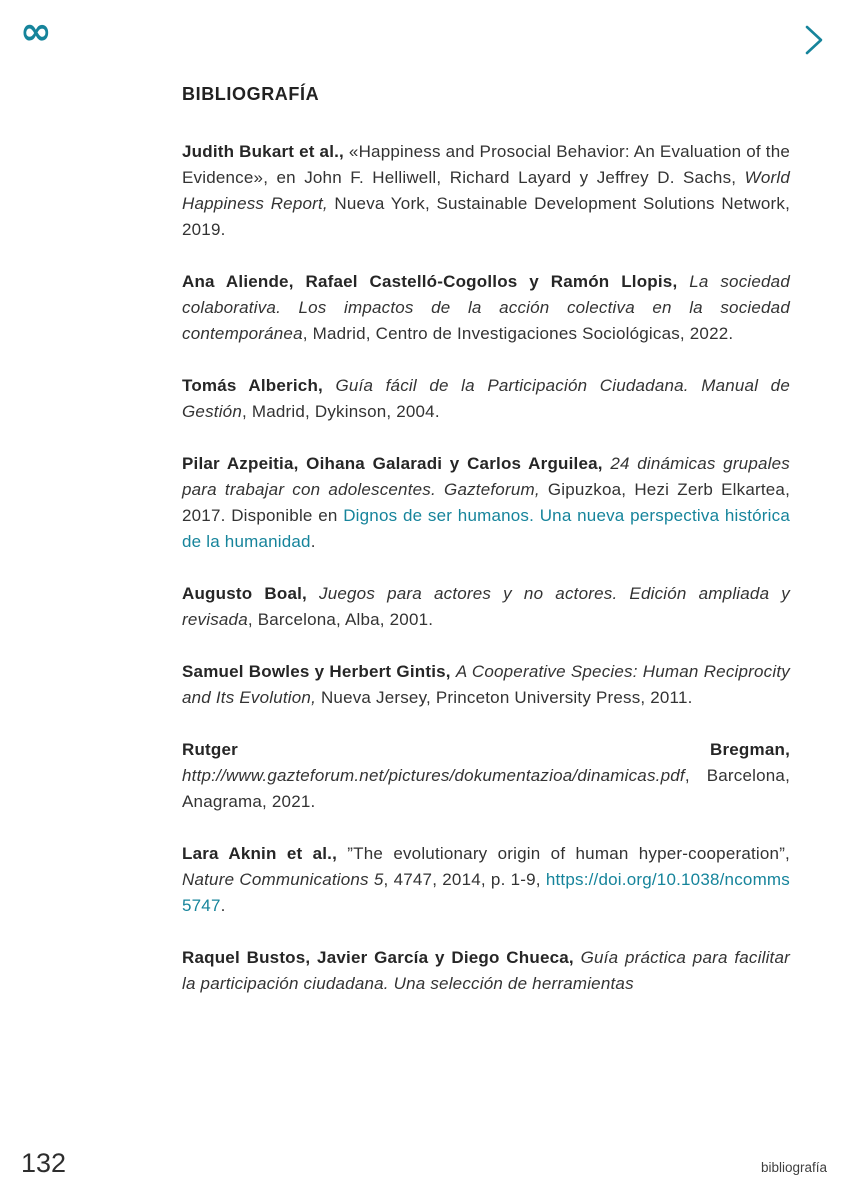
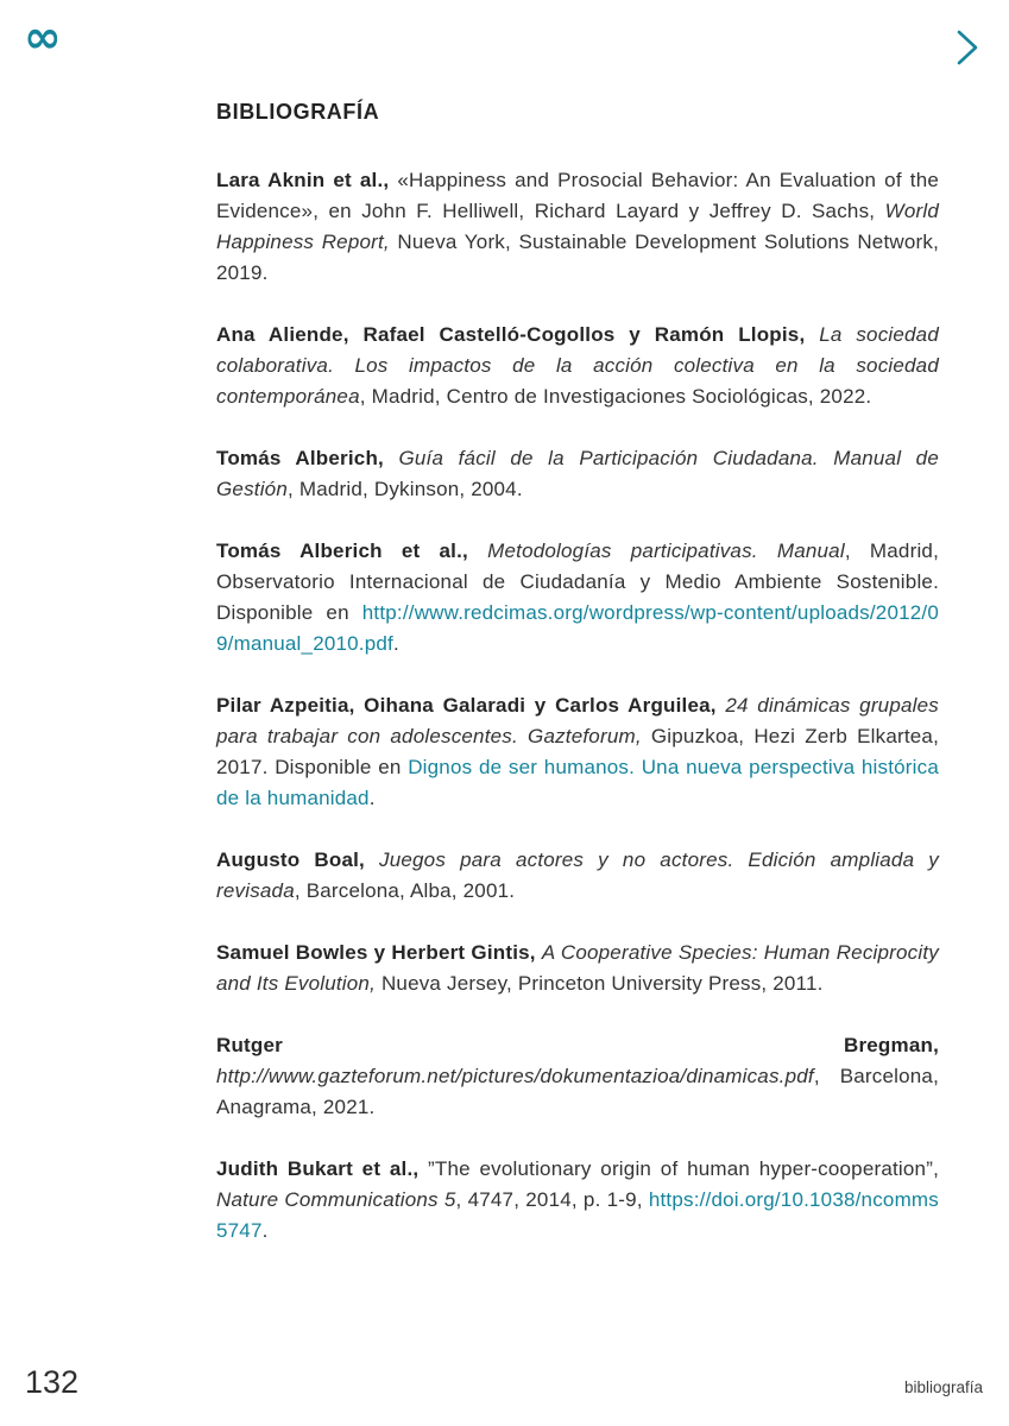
  ∞
  BIBLIOGRAFÍA
- Judith Bukart et al., «Happiness and Prosocial Behavior: An Evaluation of the Evidence», en John F. Helliwell, Richard Layard y Jeffrey D. Sachs, World Happiness Report, Nueva York, Sustainable Development Solutions Network, 2019.
+ Lara Aknin et al., «Happiness and Prosocial Behavior: An Evaluation of the Evidence», en John F. Helliwell, Richard Layard y Jeffrey D. Sachs, World Happiness Report, Nueva York, Sustainable Development Solutions Network, 2019.
  Ana Aliende, Rafael Castelló-Cogollos y Ramón Llopis, La sociedad colaborativa. Los impactos de la acción colectiva en la sociedad contemporánea, Madrid, Centro de Investigaciones Sociológicas, 2022.
  Tomás Alberich, Guía fácil de la Participación Ciudadana. Manual de Gestión, Madrid, Dykinson, 2004.
+ Tomás Alberich et al., Metodologías participativas. Manual, Madrid, Observatorio Internacional de Ciudadanía y Medio Ambiente Sostenible. Disponible en http://www.redcimas.org/wordpress/wp-content/uploads/2012/09/manual_2010.pdf.
  Pilar Azpeitia, Oihana Galaradi y Carlos Arguilea, 24 dinámicas grupales para trabajar con adolescentes. Gazteforum, Gipuzkoa, Hezi Zerb Elkartea, 2017. Disponible en Dignos de ser humanos. Una nueva perspectiva histórica de la humanidad.
  Augusto Boal, Juegos para actores y no actores. Edición ampliada y revisada, Barcelona, Alba, 2001.
  Samuel Bowles y Herbert Gintis, A Cooperative Species: Human Reciprocity and Its Evolution, Nueva Jersey, Princeton University Press, 2011.
  Rutger Bregman, http://www.gazteforum.net/pictures/dokumentazioa/dinamicas.pdf, Barcelona, Anagrama, 2021.
- Lara Aknin et al., ”The evolutionary origin of human hyper-cooperation”, Nature Communications 5, 4747, 2014, p. 1-9, https://doi.org/10.1038/ncomms5747.
+ Judith Bukart et al., ”The evolutionary origin of human hyper-cooperation”, Nature Communications 5, 4747, 2014, p. 1-9, https://doi.org/10.1038/ncomms5747.
- Raquel Bustos, Javier García y Diego Chueca, Guía práctica para facilitar la participación ciudadana. Una selección de herramientas
  132
  bibliografía
